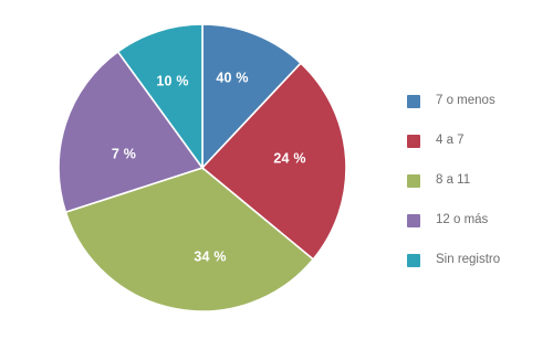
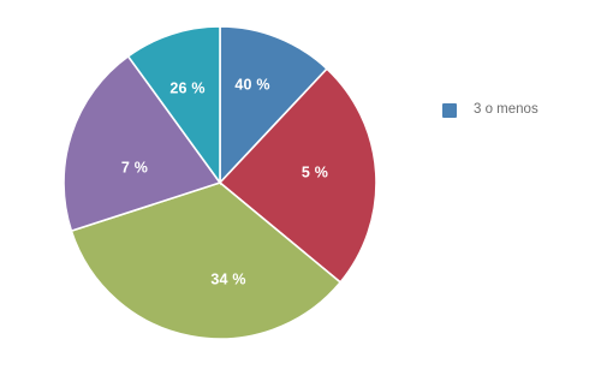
  40 %
- 24 %
+ 5 %
  34 %
  7 %
- 10 %
+ 26 %
- 7 o menos
+ 3 o menos
- 4 a 7
- 8 a 11
- 12 o más
- Sin registro
